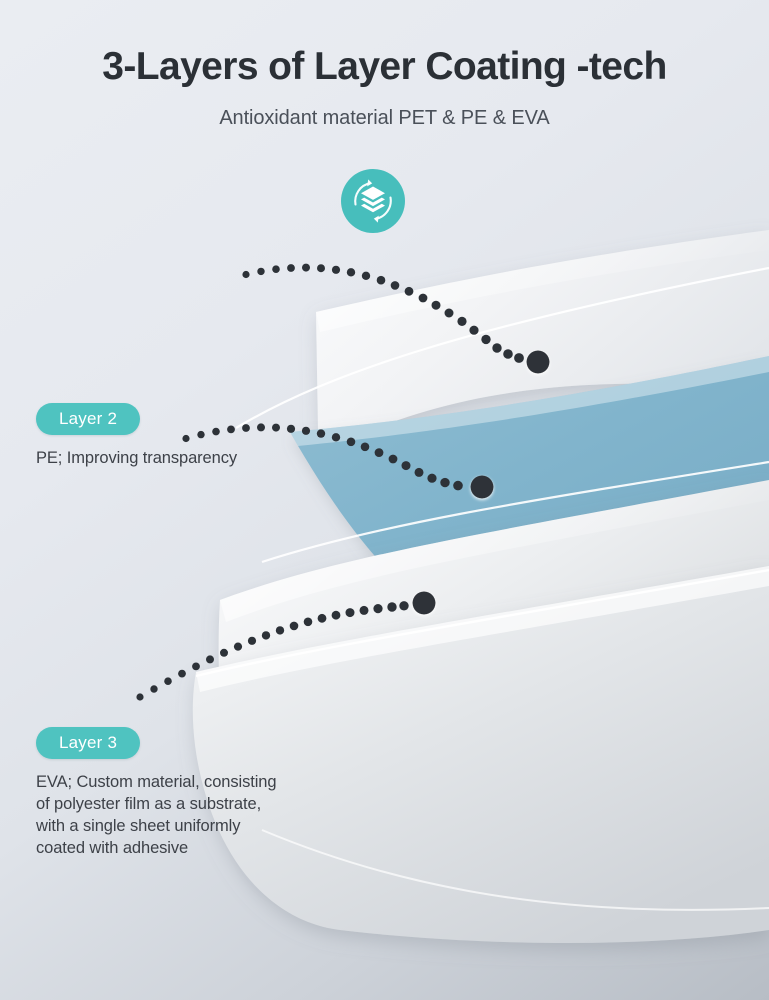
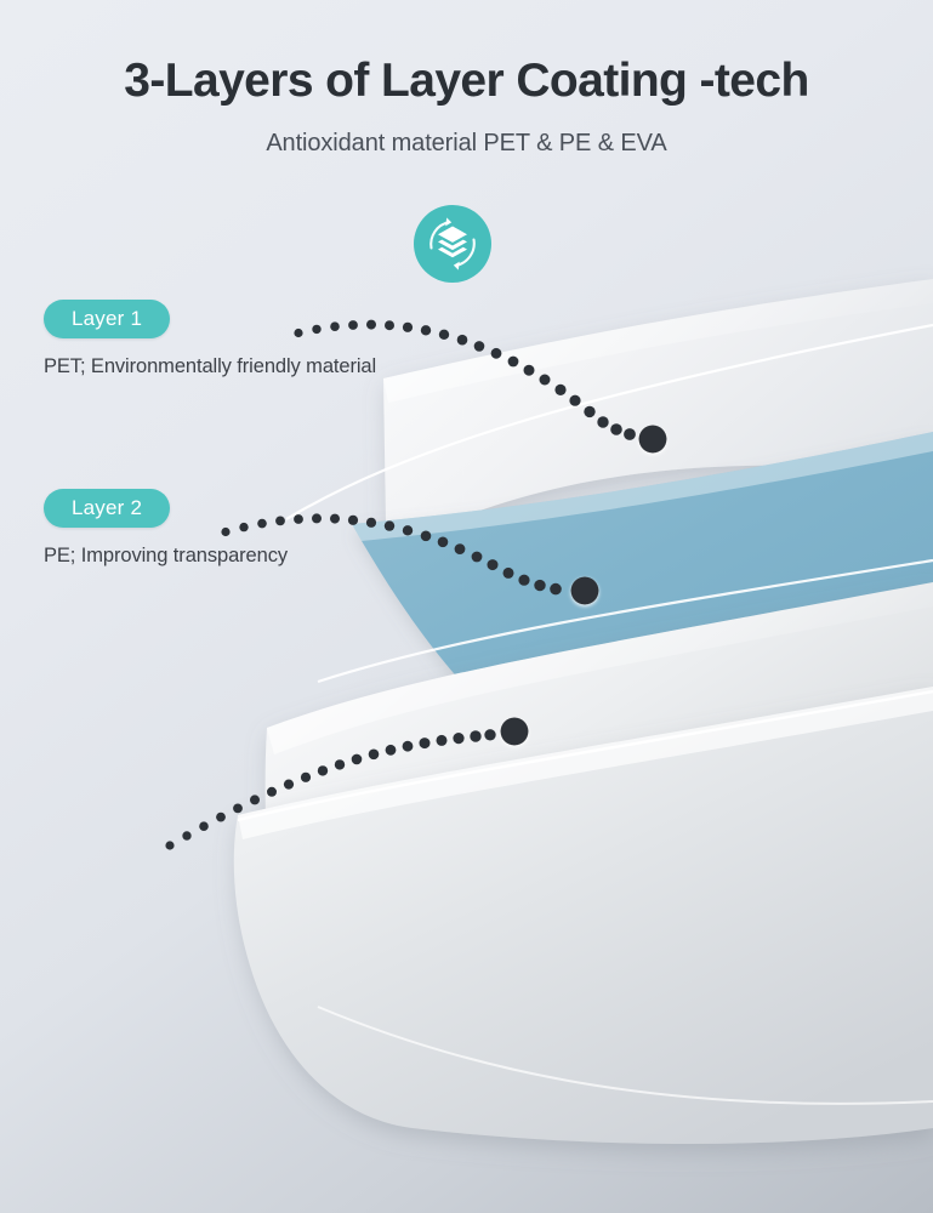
  3-Layers of Layer Coating -tech
  Antioxidant material PET & PE & EVA
+ Layer 1
+ PET; Environmentally friendly material
  Layer 2
  PE; Improving transparency
- Layer 3
- EVA; Custom material, consisting
- of polyester film as a substrate,
- with a single sheet uniformly
- coated with adhesive
